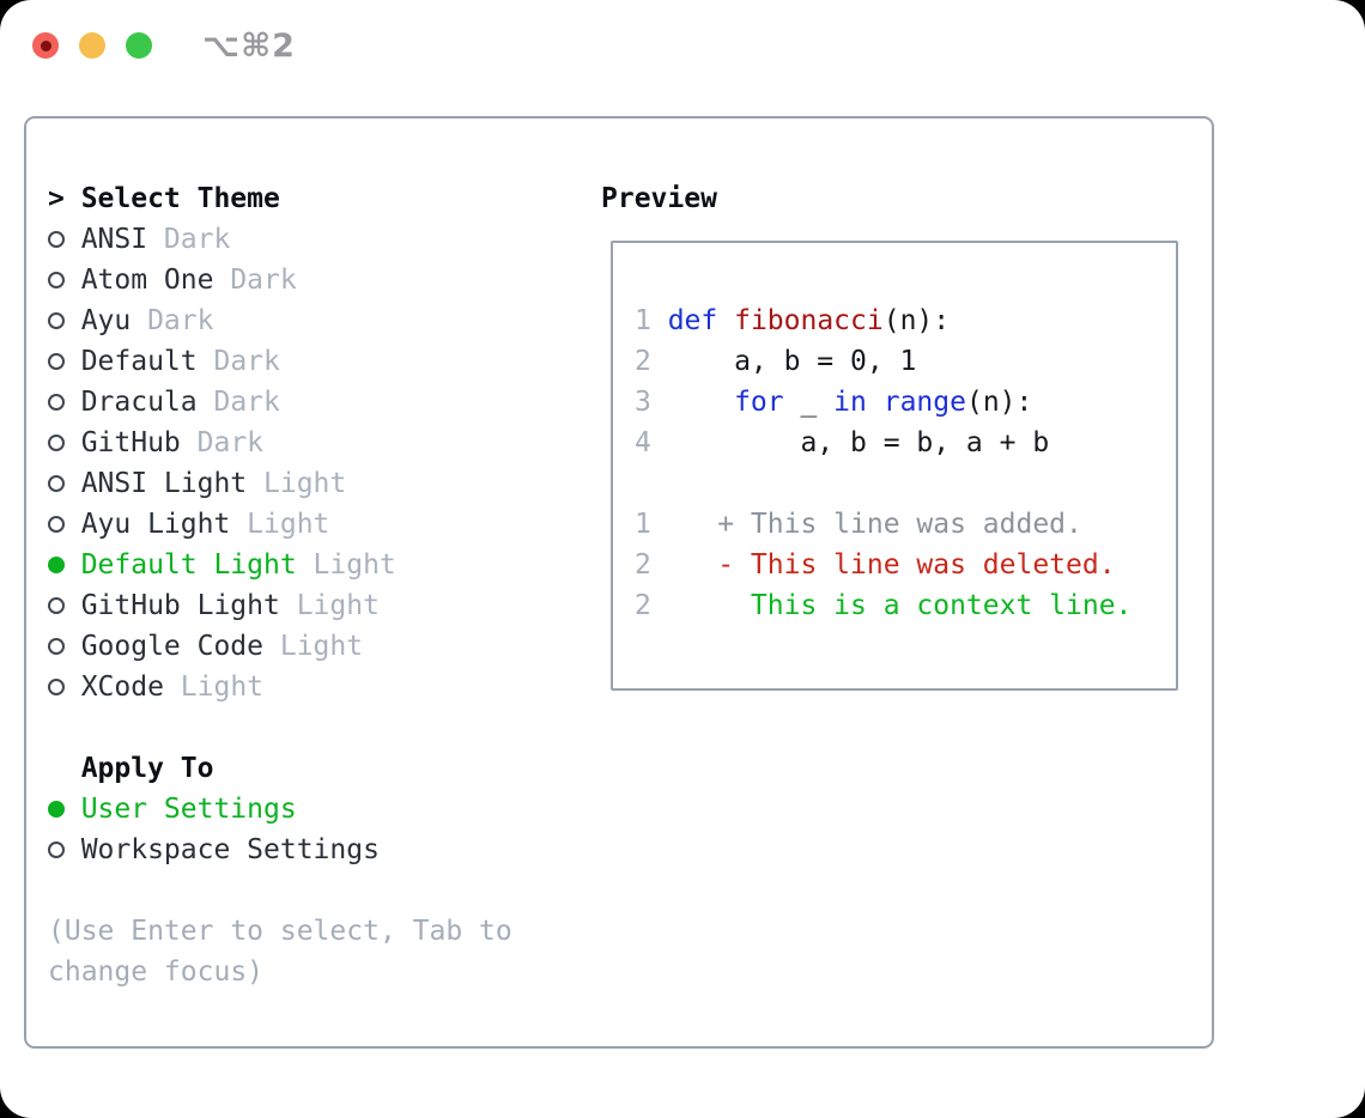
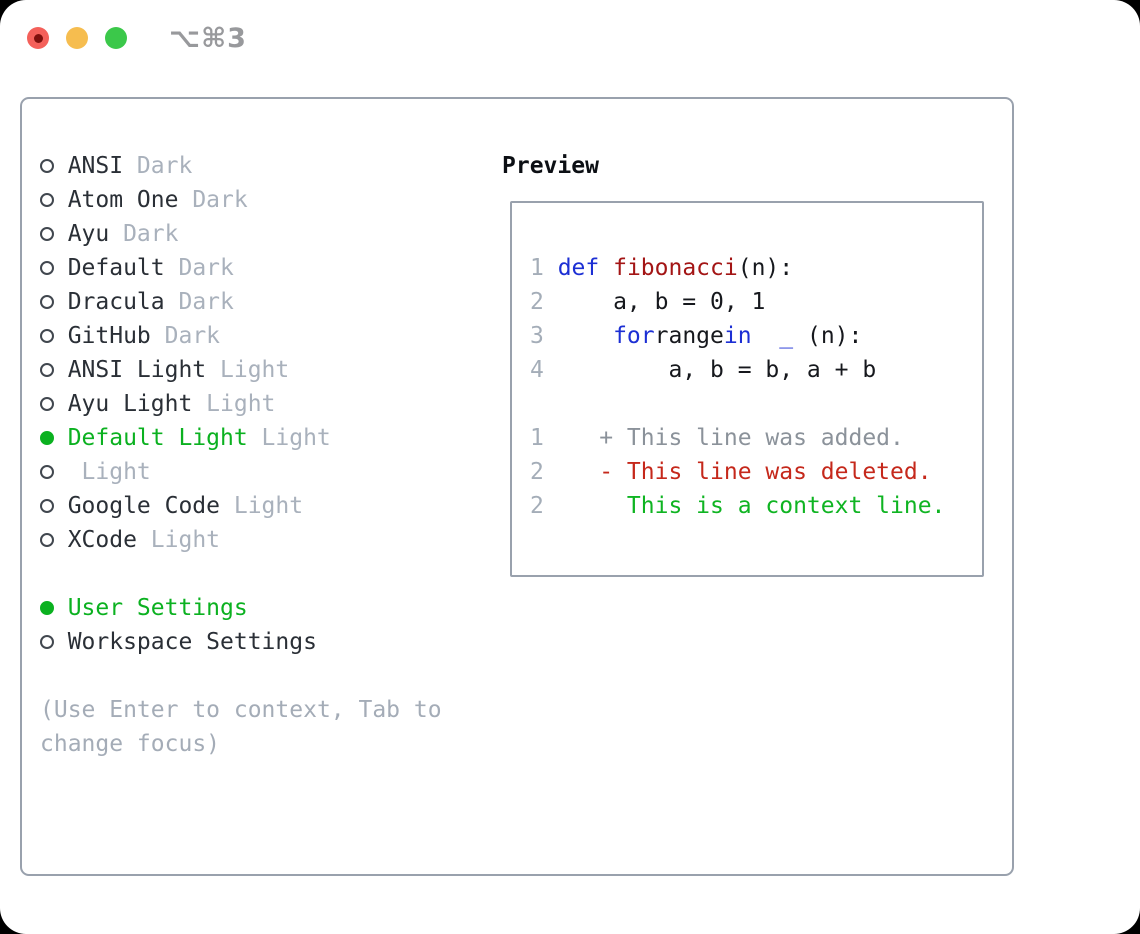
- ⌥⌘2
+ ⌥⌘3
- >
- Select Theme
  ANSI
  Dark
  Atom One
  Dark
  Ayu
  Dark
  Default
  Dark
  Dracula
  Dark
  GitHub
  Dark
  ANSI Light
  Light
  Ayu Light
  Light
  Default Light
  Light
- GitHub Light
  Light
  Google Code
  Light
  XCode
  Light
- Apply To
  User Settings
  Workspace Settings
- (Use Enter to select, Tab to
+ (Use Enter to context, Tab to
  change focus)
  Preview
  1
  def
  fibonacci
  (n):
  2
  a, b = 0, 1
  3
  for
- _
+ range
  in
- range
+ _
  (n):
  4
  a, b = b, a + b
  1
  + This line was added.
  2
  - This line was deleted.
  2
  This is a context line.
